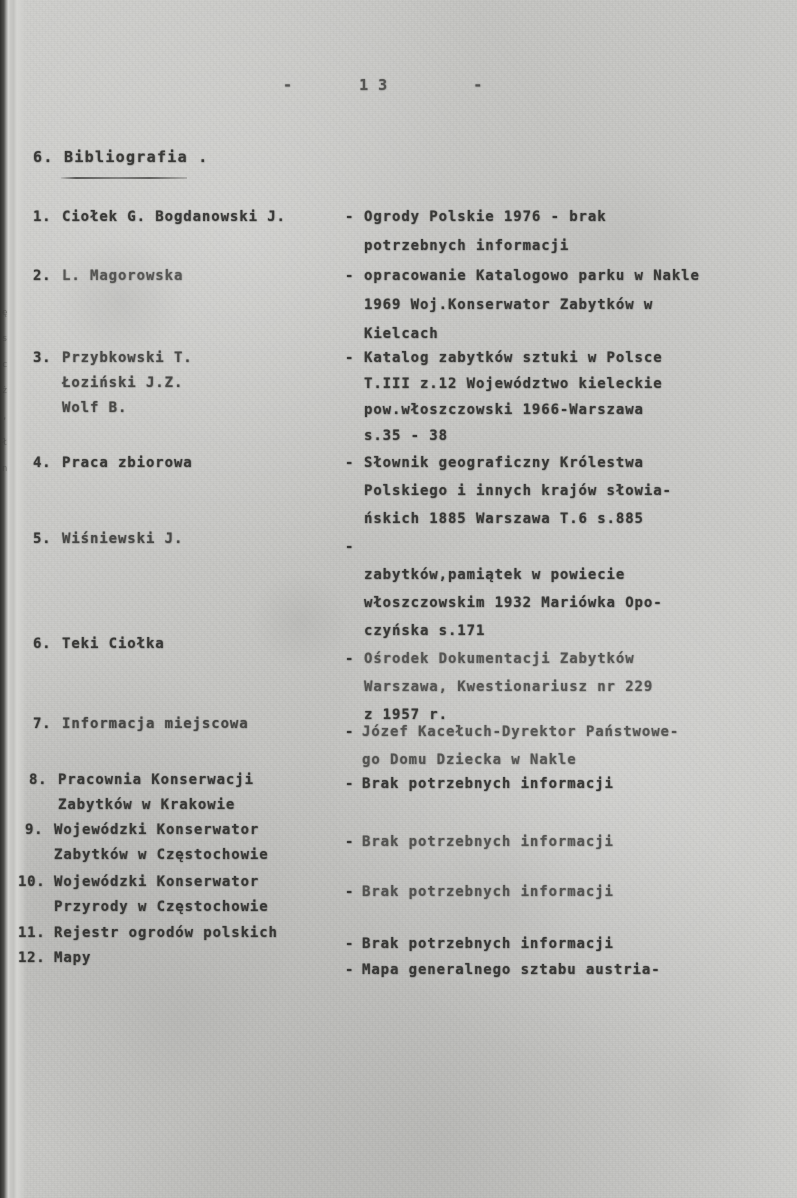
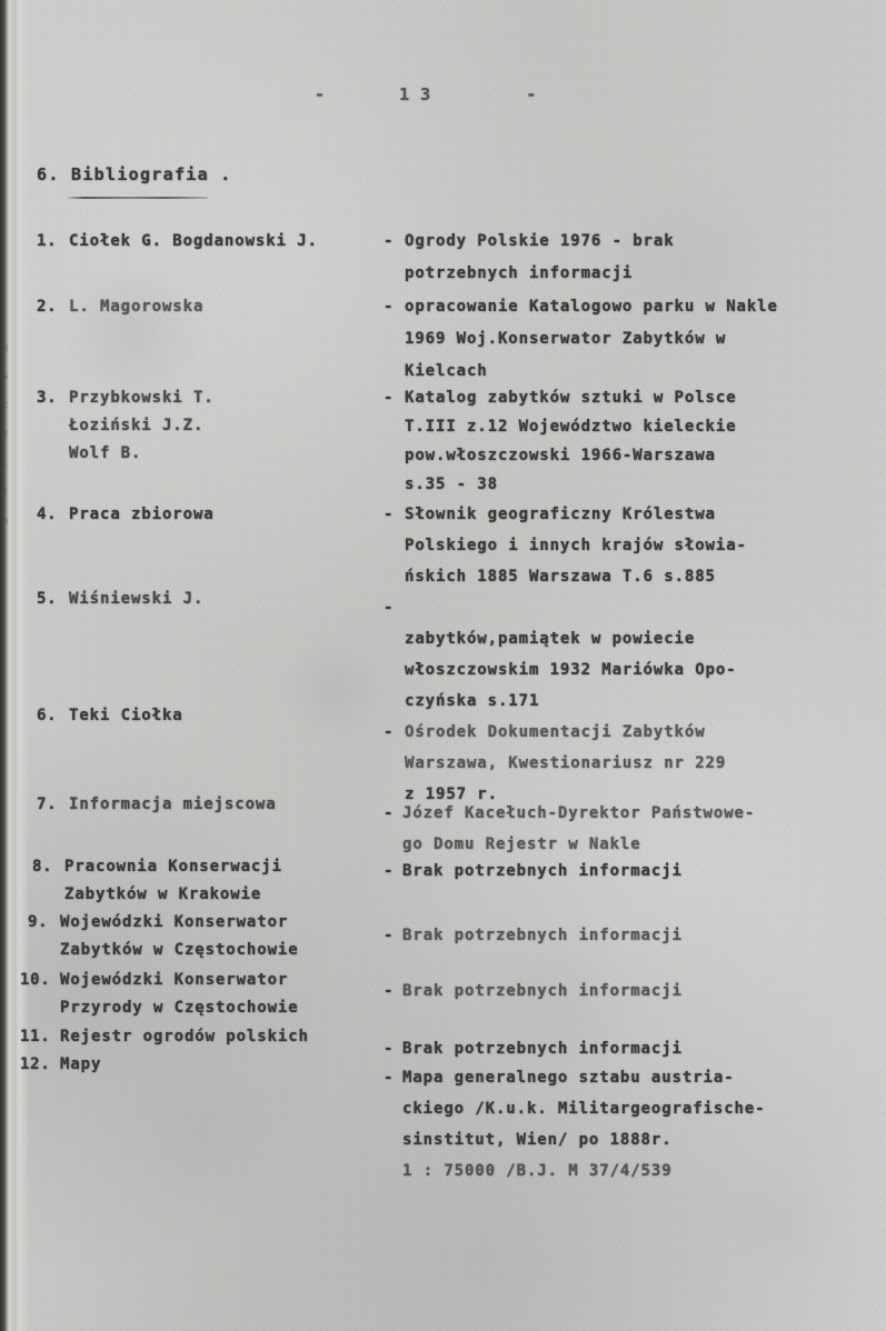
  ę
  s
  c
  ż
  ,
  ł
  n
  - 13 -
  6. Bibliografia .
  1.
  Ciołek G. Bogdanowski J.
  -
  Ogrody Polskie 1976 - brak
  potrzebnych informacji
  2.
  L. Magorowska
  -
  opracowanie Katalogowo parku w Nakle
  1969 Woj.Konserwator Zabytków w
  Kielcach
  3.
  Przybkowski T.
  Łoziński J.Z.
  Wolf B.
  -
  Katalog zabytków sztuki w Polsce
  T.III z.12 Województwo kieleckie
  pow.włoszczowski 1966-Warszawa
  s.35 - 38
  4.
  Praca zbiorowa
  -
  Słownik geograficzny Królestwa
  Polskiego i innych krajów słowia-
  ńskich 1885 Warszawa T.6 s.885
  5.
  Wiśniewski J.
  -
  zabytków,pamiątek w powiecie
  włoszczowskim 1932 Mariówka Opo-
  czyńska s.171
  6.
  Teki Ciołka
  -
  Ośrodek Dokumentacji Zabytków
  Warszawa, Kwestionariusz nr 229
  z 1957 r.
  7.
  Informacja miejscowa
  -
  Józef Kacełuch-Dyrektor Państwowe-
- go Domu Dziecka w Nakle
+ go Domu Rejestr w Nakle
  8.
  Pracownia Konserwacji
  Zabytków w Krakowie
  -
  Brak potrzebnych informacji
  9.
  Wojewódzki Konserwator
  Zabytków w Częstochowie
  -
  Brak potrzebnych informacji
  10.
  Wojewódzki Konserwator
  Przyrody w Częstochowie
  -
  Brak potrzebnych informacji
  11.
  Rejestr ogrodów polskich
  -
  Brak potrzebnych informacji
  12.
  Mapy
  -
  Mapa generalnego sztabu austria-
+ ckiego /K.u.k. Militargeografische-
+ sinstitut, Wien/ po 1888r.
+ 1 : 75000 /B.J. M 37/4/539
